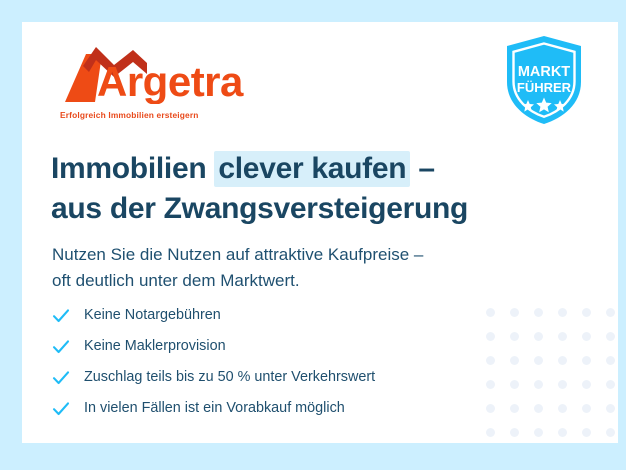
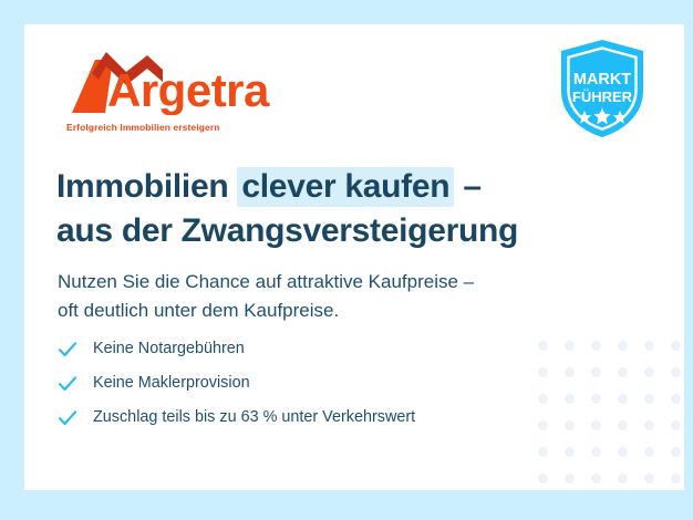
  Argetra
  Erfolgreich Immobilien ersteigern
  MARKT
  FÜHRER
  Immobilien clever kaufen –
  aus der Zwangsversteigerung
- Nutzen Sie die Nutzen auf attraktive Kaufpreise –
+ Nutzen Sie die Chance auf attraktive Kaufpreise –
- oft deutlich unter dem Marktwert.
+ oft deutlich unter dem Kaufpreise.
  Keine Notargebühren
  Keine Maklerprovision
- Zuschlag teils bis zu 50 % unter Verkehrswert
+ Zuschlag teils bis zu 63 % unter Verkehrswert
- In vielen Fällen ist ein Vorabkauf möglich
